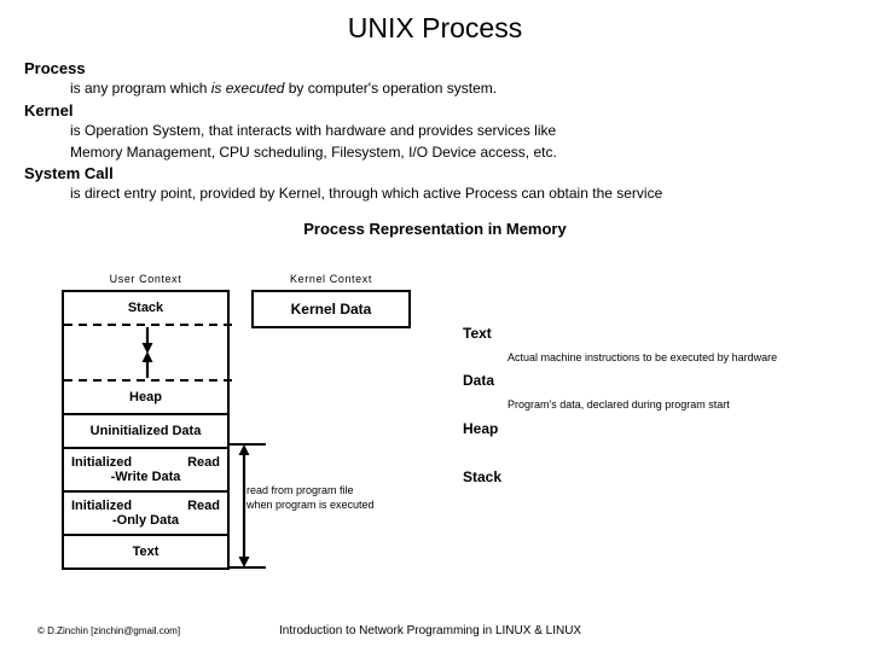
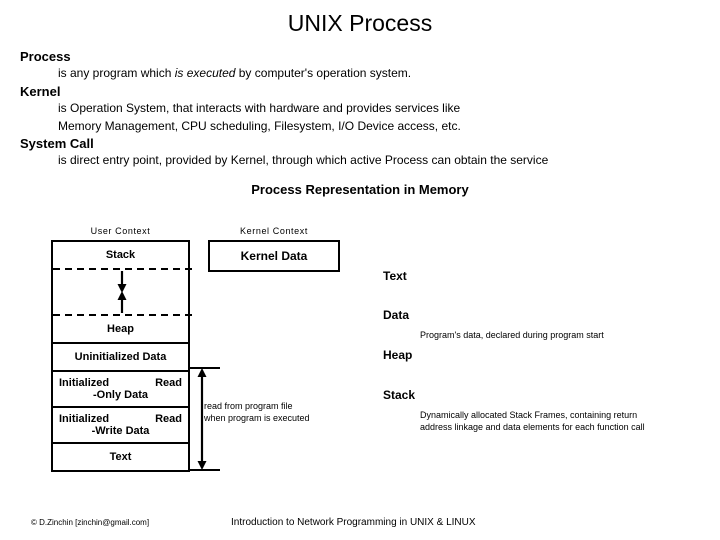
  UNIX Process
  Process
  is any program which is executed by computer's operation system.
  Kernel
  is Operation System, that interacts with hardware and provides services like
  Memory Management, CPU scheduling, Filesystem, I/O Device access, etc.
  System Call
  is direct entry point, provided by Kernel, through which active Process can obtain the service
  Process Representation in Memory
  User Context
  Kernel Context
  Stack
  Heap
  Uninitialized Data
  Initialized
  Read
- -Write Data
+ -Only Data
  Initialized
  Read
- -Only Data
+ -Write Data
  Text
  Kernel Data
  read from program file
  when program is executed
  Text
- Actual machine instructions to be executed by hardware
  Data
  Program's data, declared during program start
  Heap
  Stack
+ Dynamically allocated Stack Frames, containing return
+ address linkage and data elements for each function call
  © D.Zinchin [zinchin@gmail.com]
- Introduction to Network Programming in LINUX & LINUX
+ Introduction to Network Programming in UNIX & LINUX
